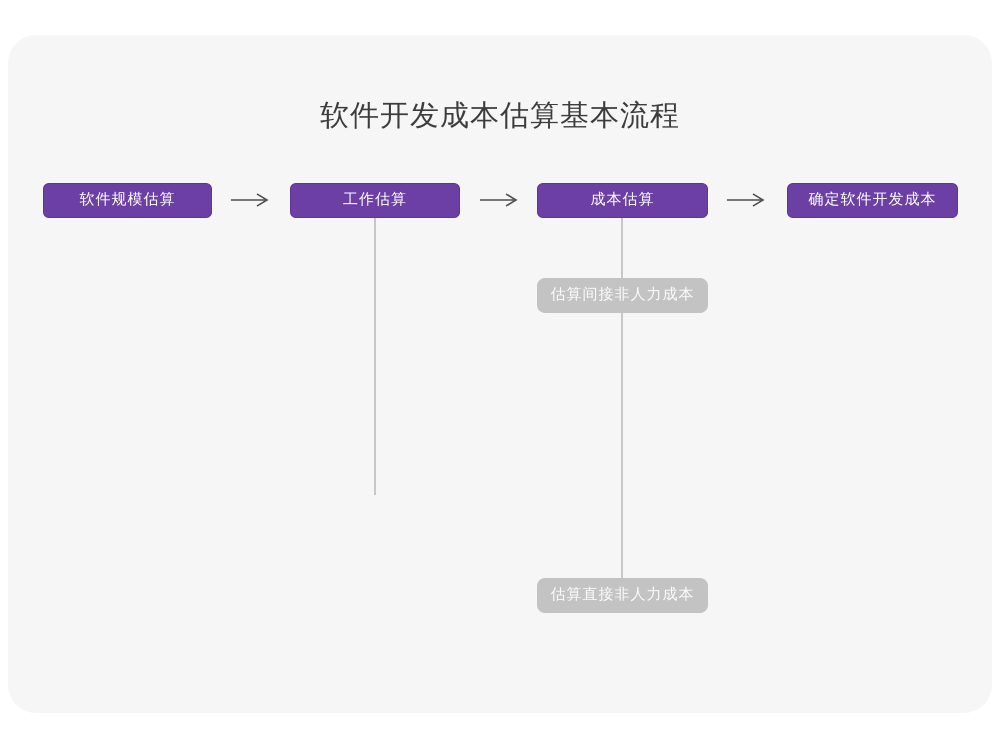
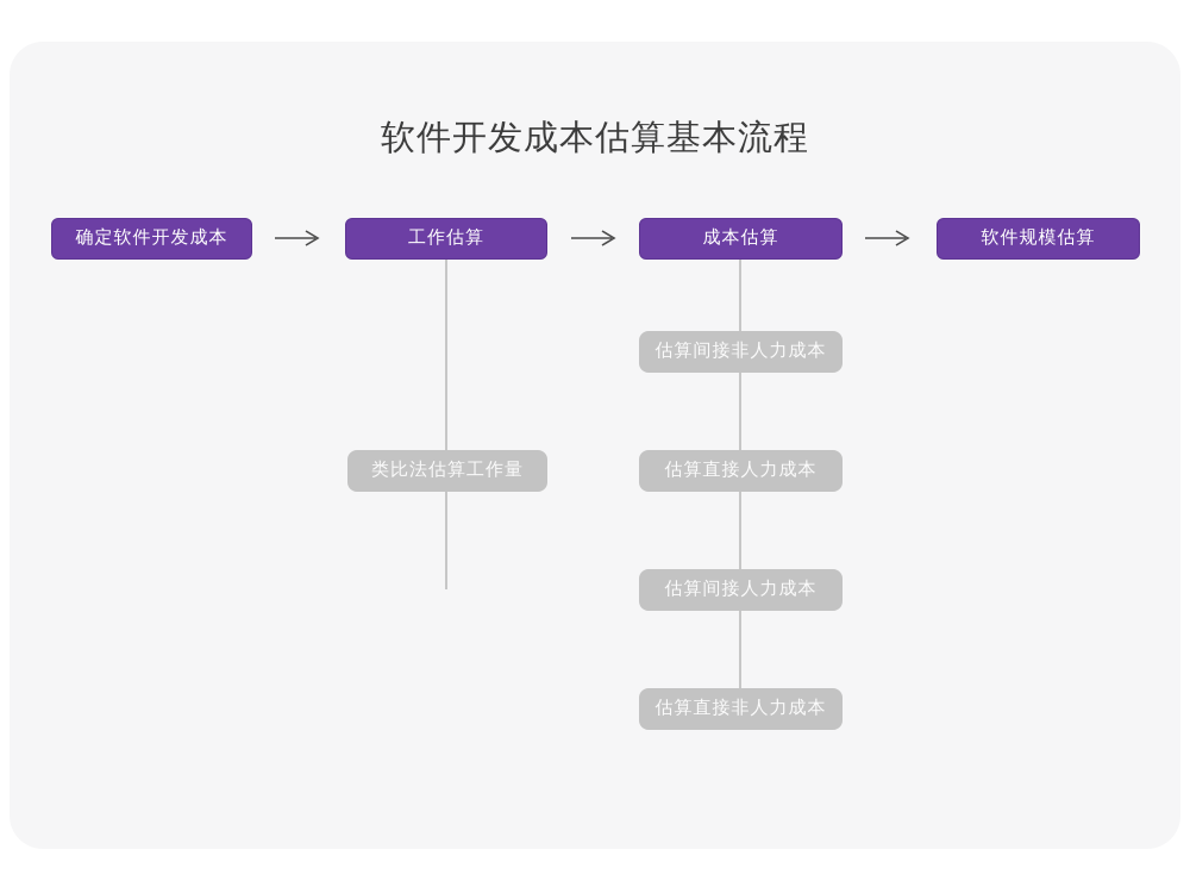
  软件开发成本估算基本流程
- 软件规模估算
+ 确定软件开发成本
  工作估算
  成本估算
- 确定软件开发成本
+ 软件规模估算
+ 类比法估算工作量
  估算间接非人力成本
+ 估算直接人力成本
+ 估算间接人力成本
  估算直接非人力成本
